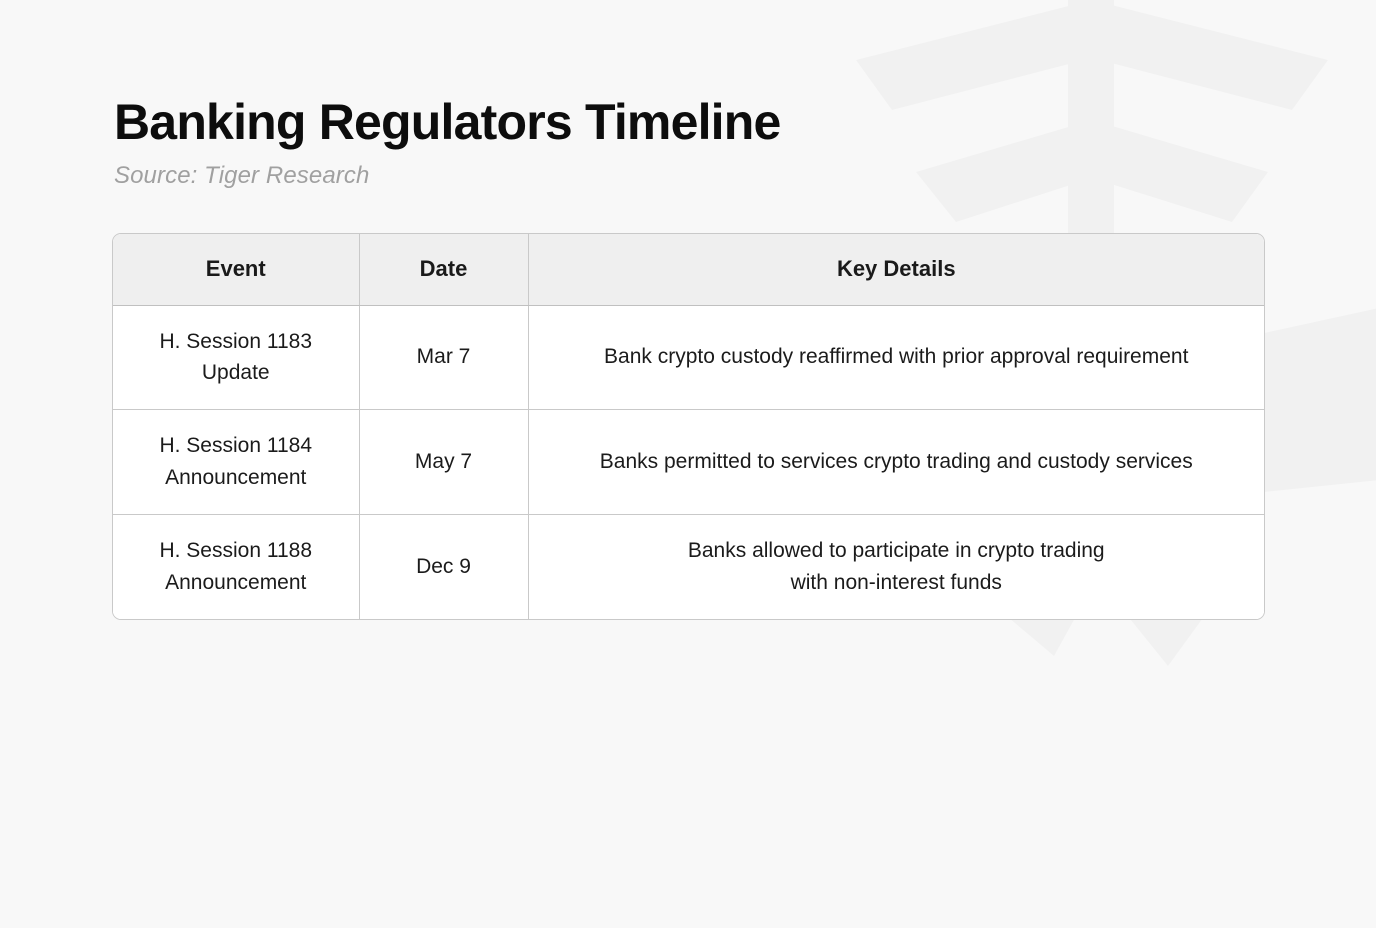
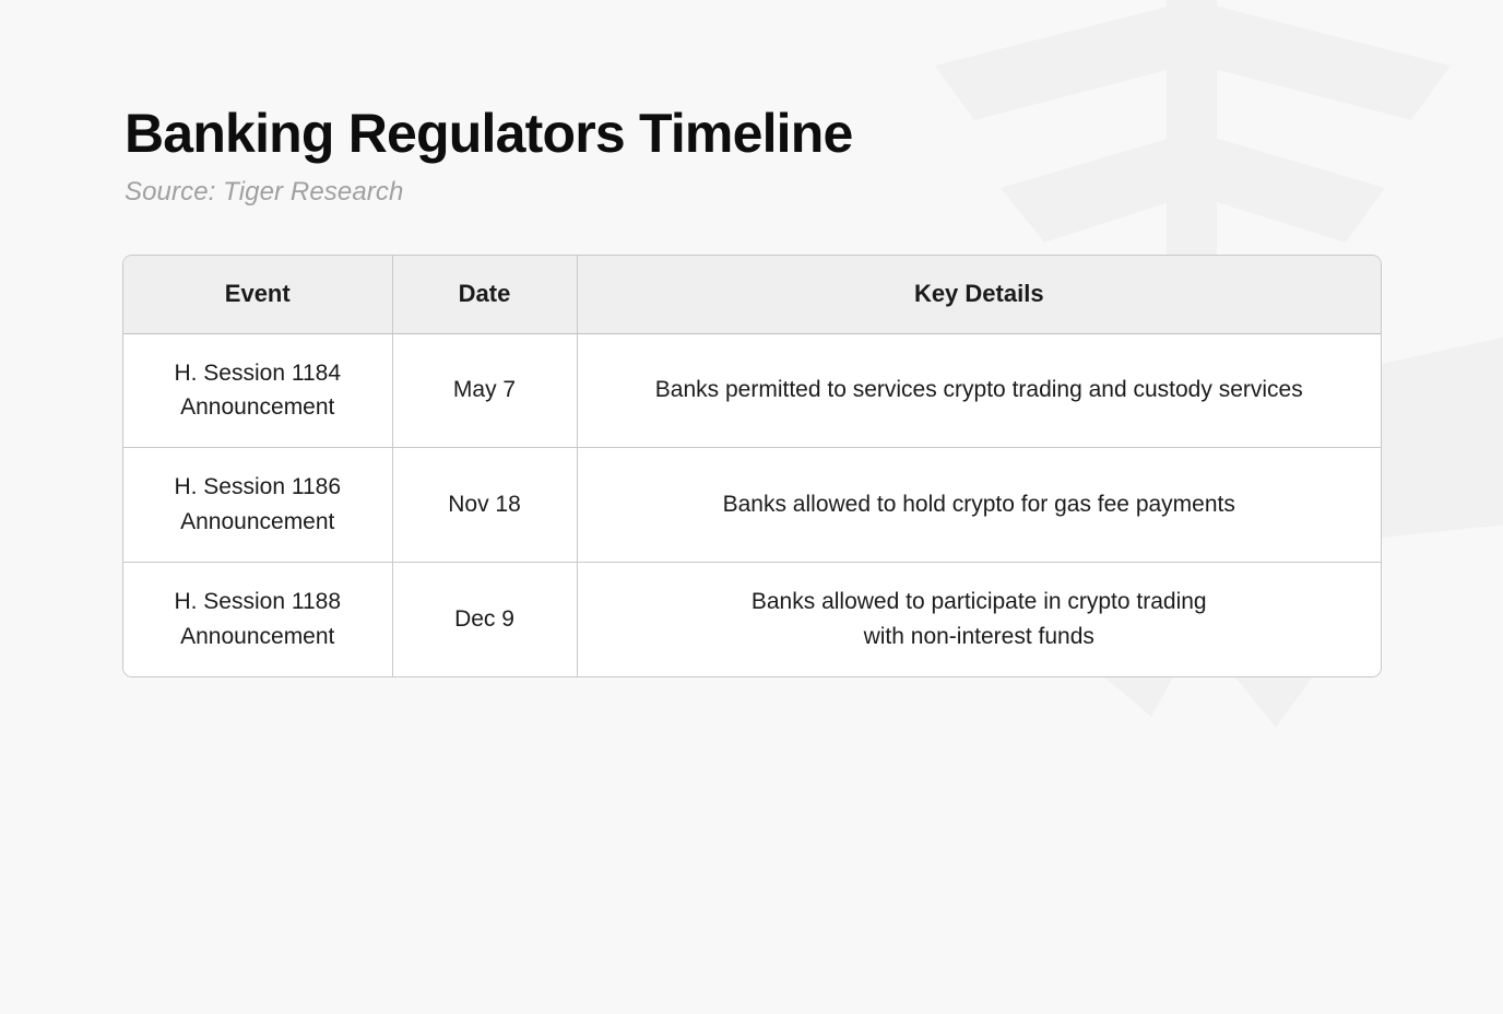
  Banking Regulators Timeline
  Source: Tiger Research
  Event	Date	Key Details
- H. Session 1183Update	Mar 7	Bank crypto custody reaffirmed with prior approval requirement
  H. Session 1184Announcement	May 7	Banks permitted to services crypto trading and custody services
+ H. Session 1186Announcement	Nov 18	Banks allowed to hold crypto for gas fee payments
  H. Session 1188Announcement	Dec 9	Banks allowed to participate in crypto tradingwith non-interest funds
